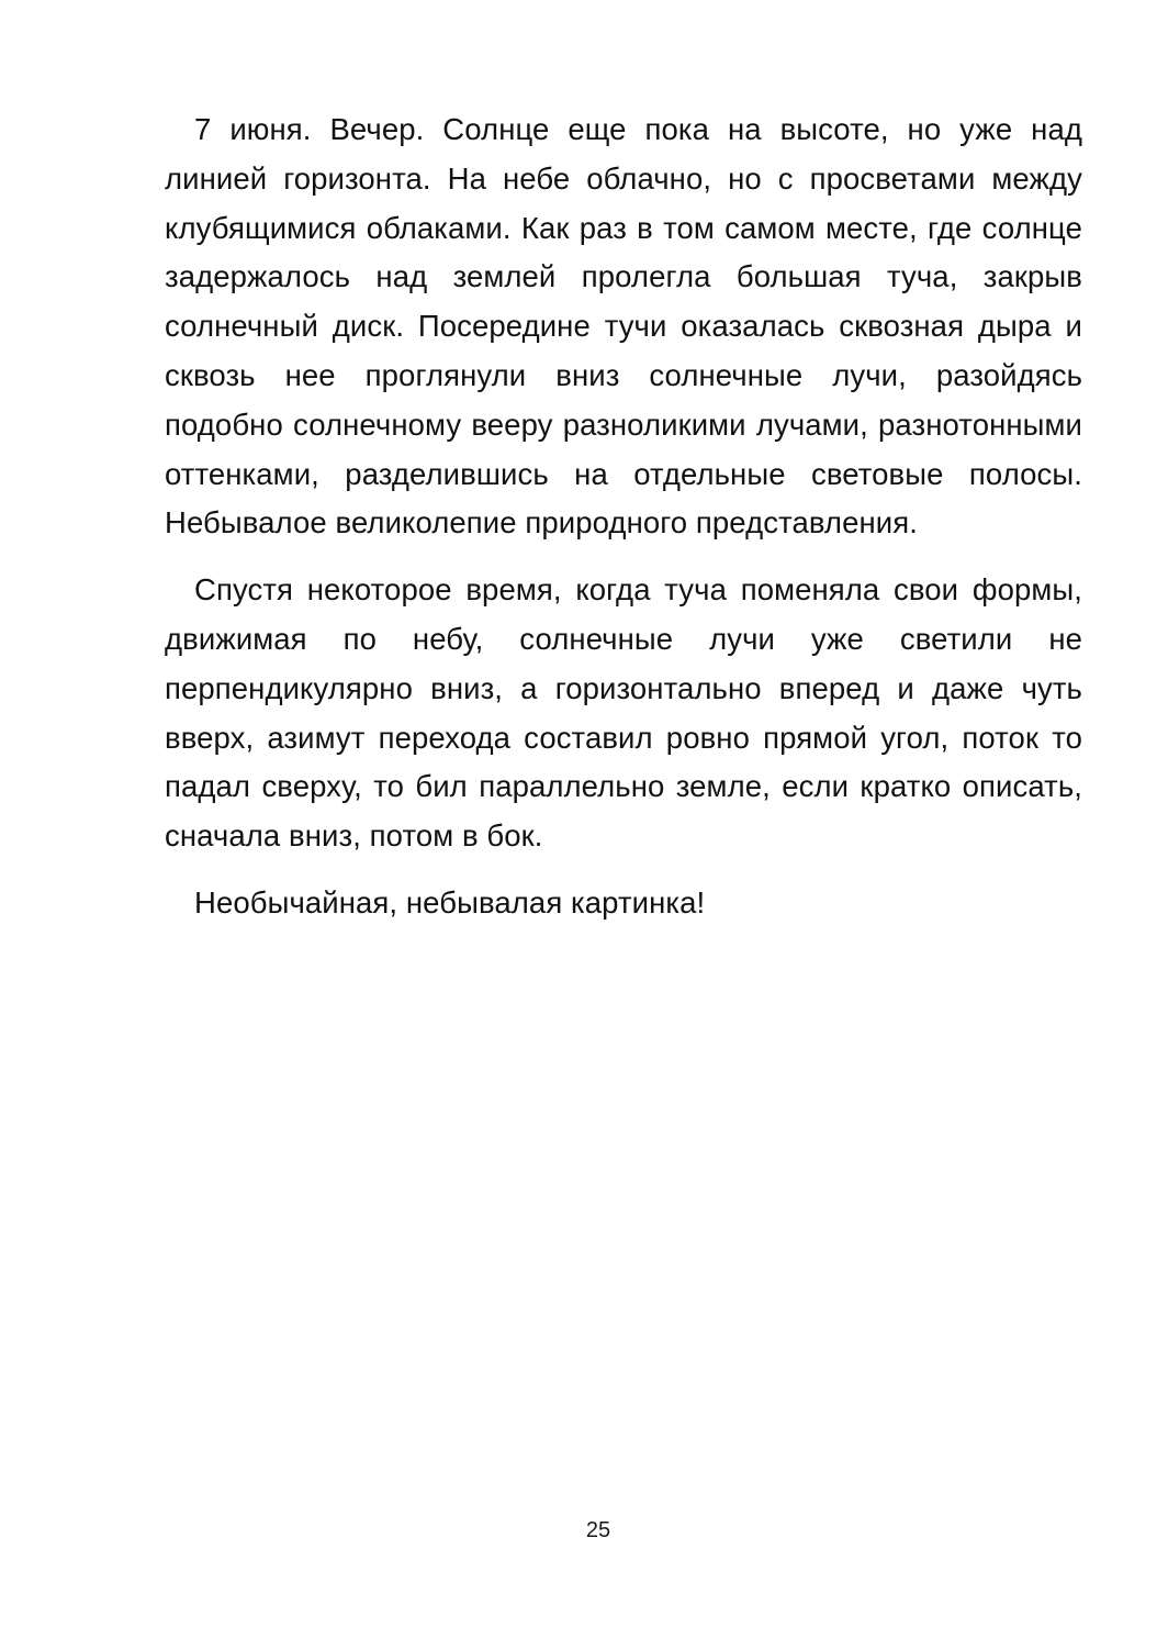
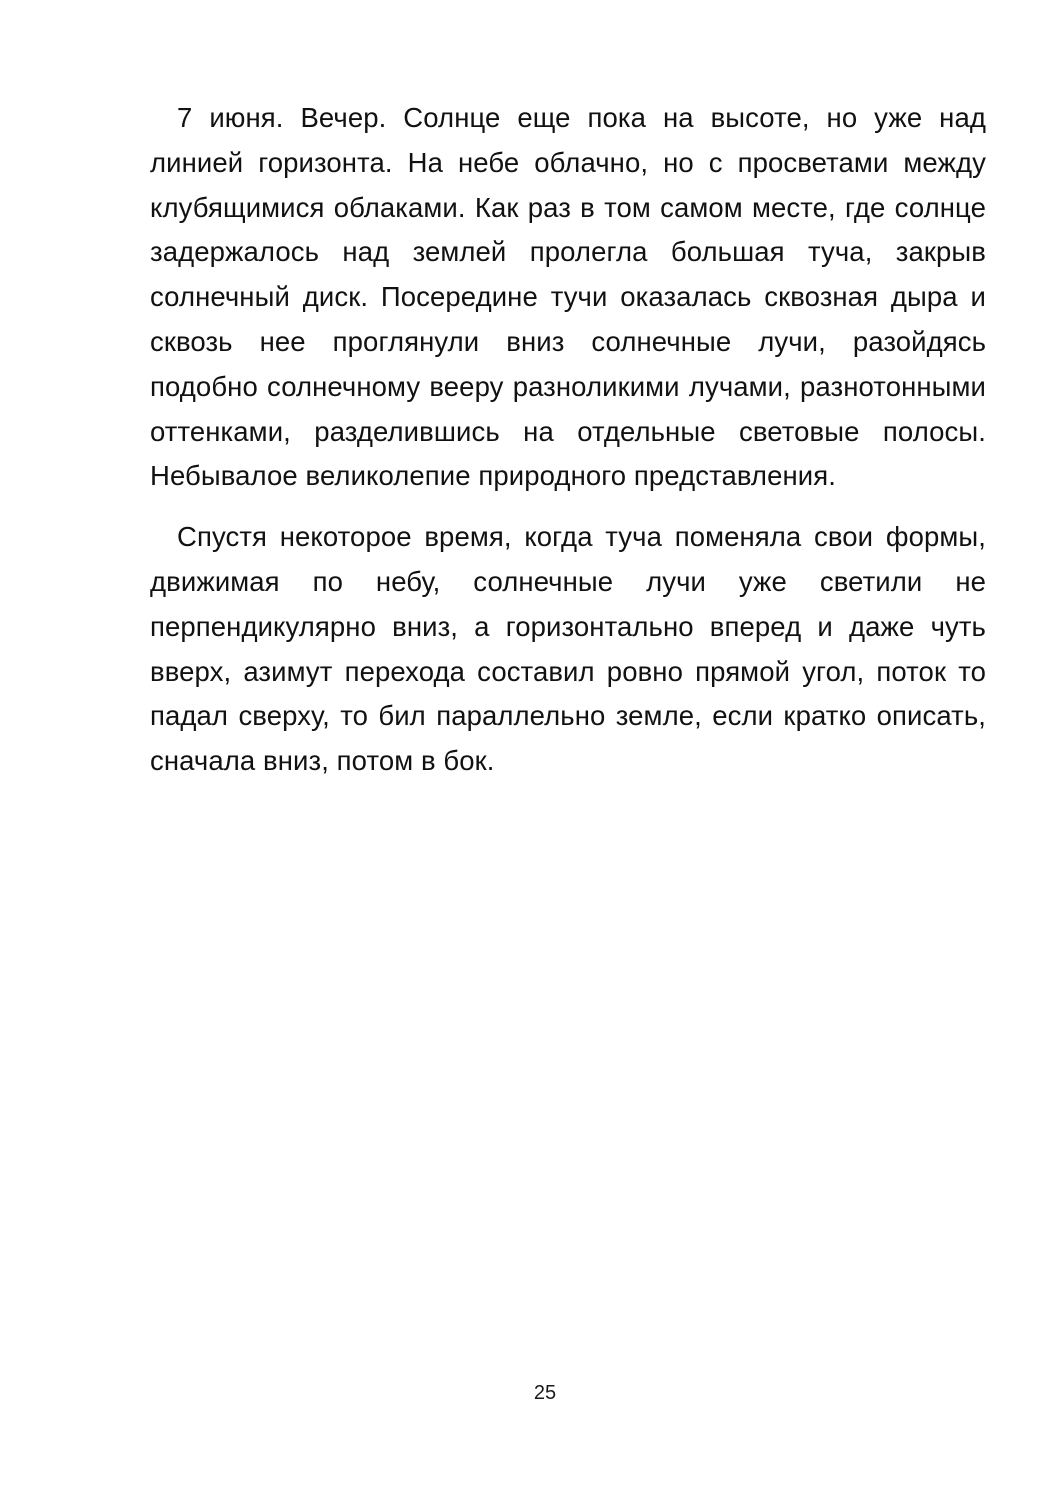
  7 июня. Вечер. Солнце еще пока на высоте, но уже над линией горизонта. На небе облачно, но с просветами между клубящимися облаками. Как раз в том самом месте, где солнце задержалось над землей пролегла большая туча, закрыв солнечный диск. Посередине тучи оказалась сквозная дыра и сквозь нее проглянули вниз солнечные лучи, разойдясь подобно солнечному вееру разноликими лучами, разнотонными оттенками, разделившись на отдельные световые полосы. Небывалое великолепие природного представления.
  Спустя некоторое время, когда туча поменяла свои формы, движимая по небу, солнечные лучи уже светили не перпендикулярно вниз, а горизонтально вперед и даже чуть вверх, азимут перехода составил ровно прямой угол, поток то падал сверху, то бил параллельно земле, если кратко описать, сначала вниз, потом в бок.
- Необычайная, небывалая картинка!
  25
